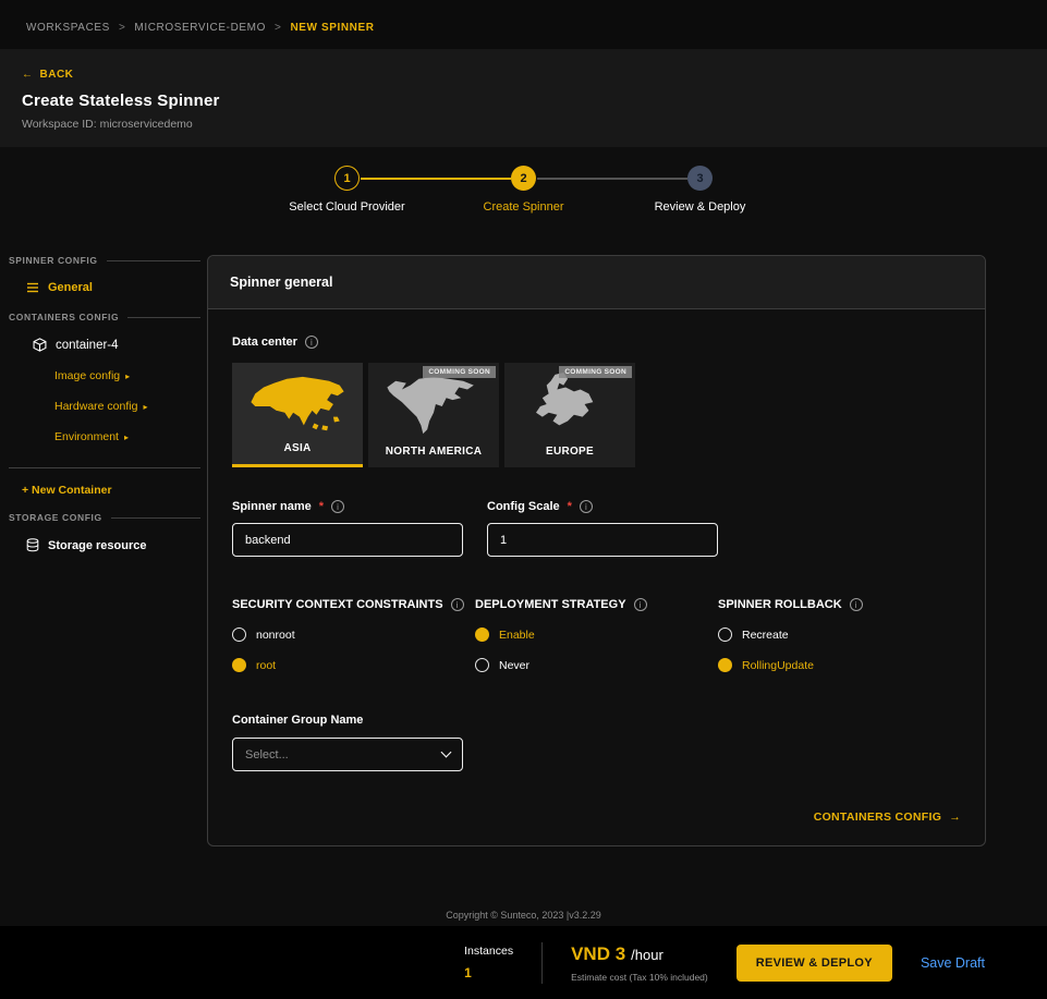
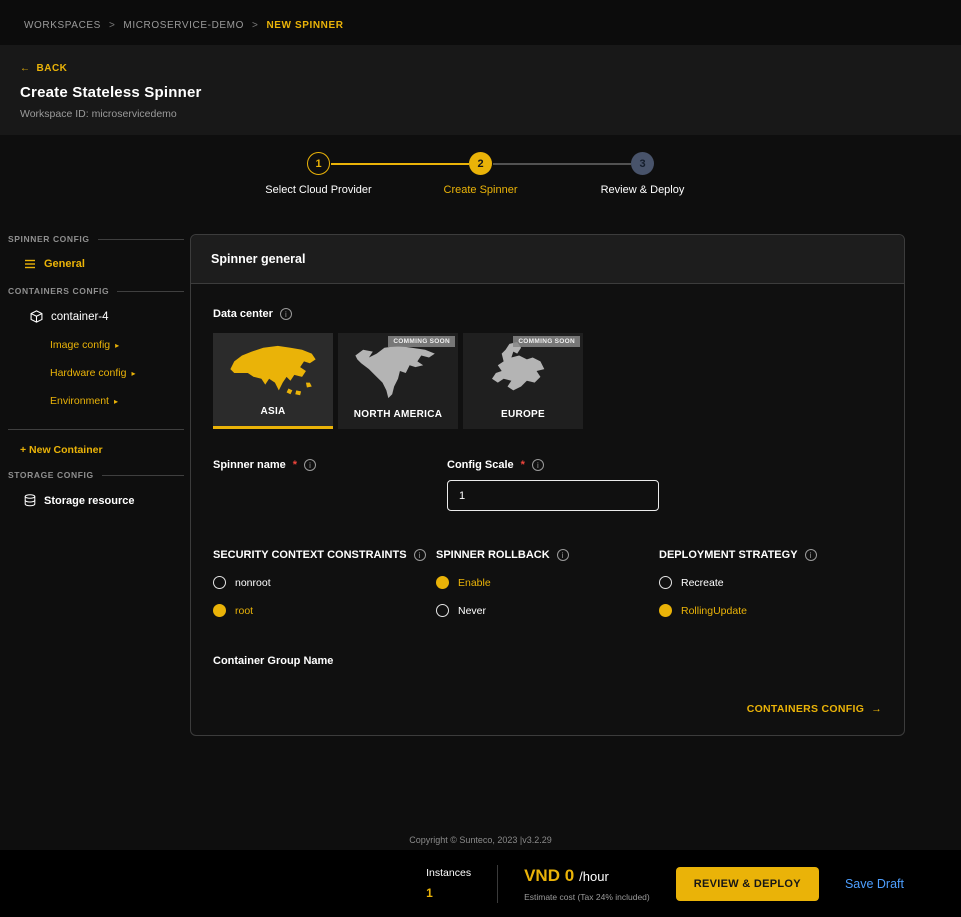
  WORKSPACES
  >
  MICROSERVICE-DEMO
  >
  NEW SPINNER
  ←
  BACK
  Create Stateless Spinner
  Workspace ID: microservicedemo
  1
  Select Cloud Provider
  2
  Create Spinner
  3
  Review & Deploy
  SPINNER CONFIG
  General
  CONTAINERS CONFIG
  container-4
  Image config
  ▸
  Hardware config
  ▸
  Environment
  ▸
  + New Container
  STORAGE CONFIG
  Storage resource
  Spinner general
  Data center
  i
  ASIA
  NORTH AMERICA
  EUROPE
  Spinner name
  *
  i
- backend
  Config Scale
  *
  i
  1
  SECURITY CONTEXT CONSTRAINTS
  i
  nonroot
  root
- DEPLOYMENT STRATEGY
+ SPINNER ROLLBACK
  i
  Enable
  Never
- SPINNER ROLLBACK
+ DEPLOYMENT STRATEGY
  i
  Recreate
  RollingUpdate
  Container Group Name
- Select...
  CONTAINERS CONFIG
  →
  Copyright © Sunteco, 2023 |v3.2.29
  Instances
  1
- VND 3
+ VND 0
  /hour
- Estimate cost (Tax 10% included)
+ Estimate cost (Tax 24% included)
  REVIEW & DEPLOY
  Save Draft
